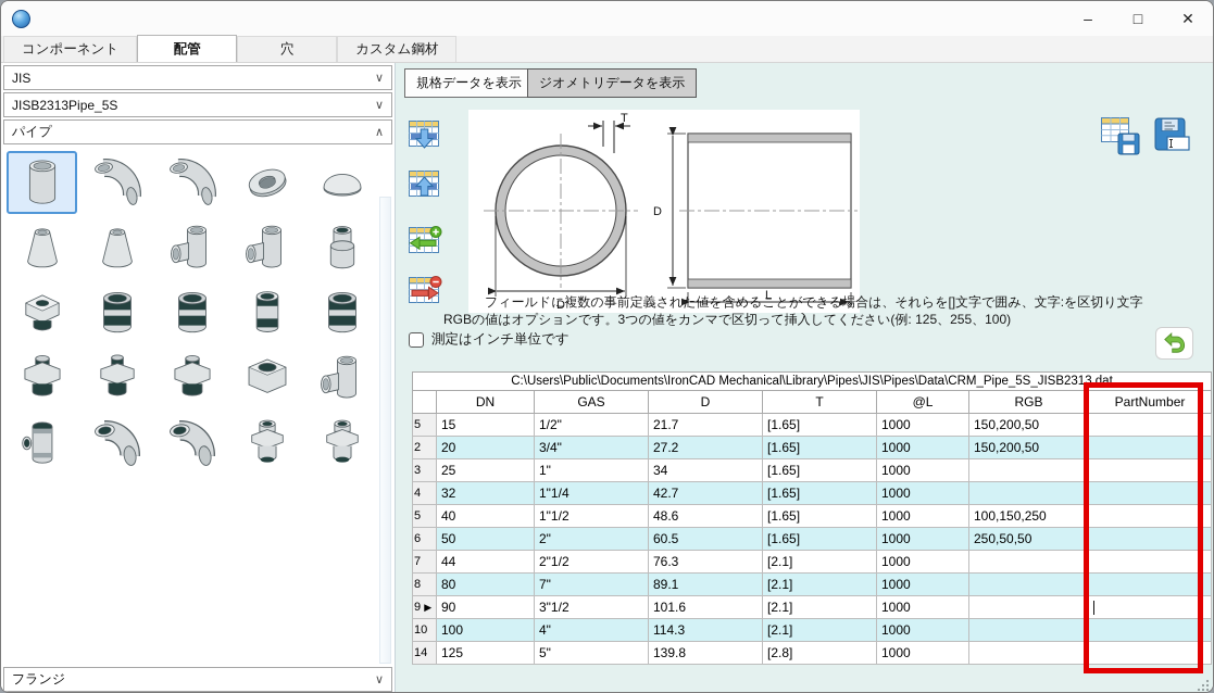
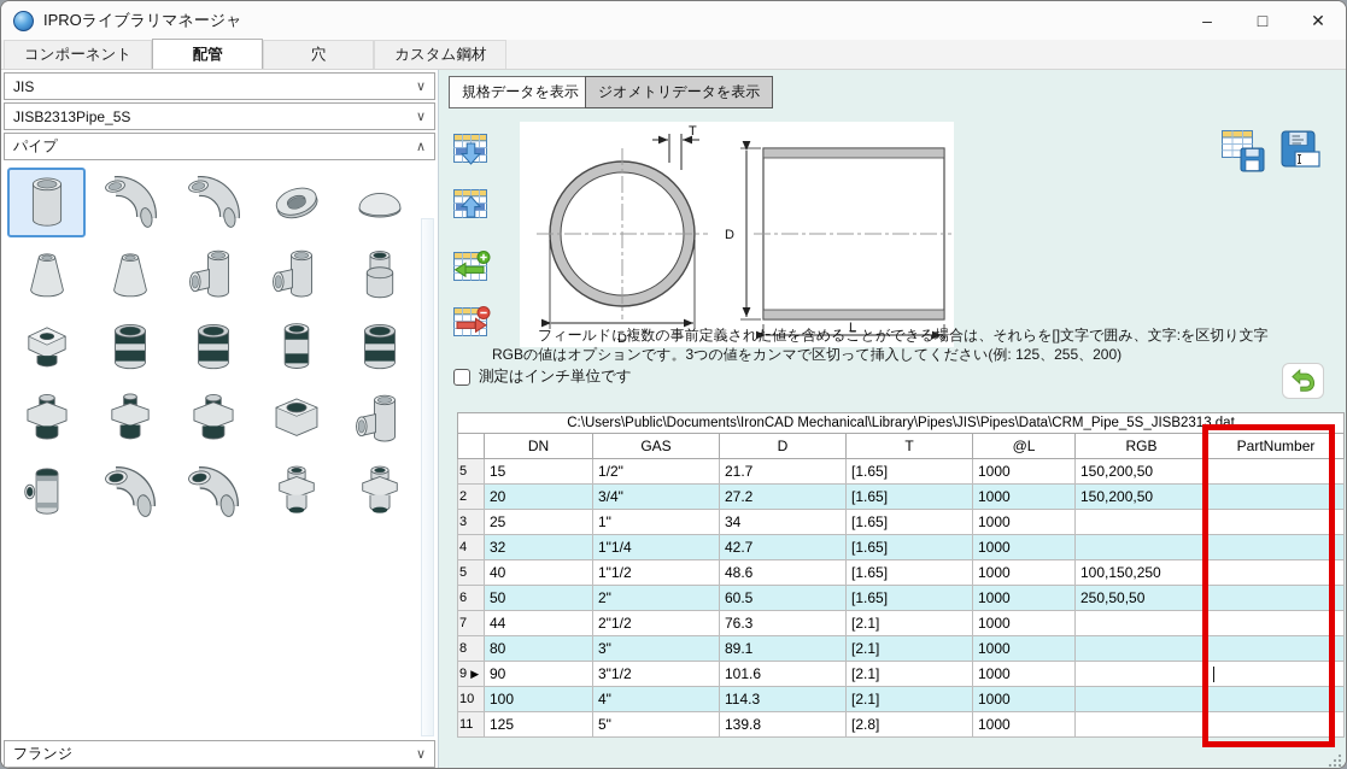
+ IPROライブラリマネージャ
  –
  □
  ✕
  コンポーネント
  配管
  穴
  カスタム鋼材
  JIS
  ∨
  JISB2313Pipe_5S
  ∨
  パイプ
  ∧
  フランジ
  ∨
  規格データを表示
  ジオメトリデータを表示
  T
  D
  D
  L
  フィールドに複数の事前定義された値を含めることができる場合は、それらを[]文字で囲み、文字:を区切り文字
- RGBの値はオプションです。3つの値をカンマで区切って挿入してください(例: 125、255、100)
+ RGBの値はオプションです。3つの値をカンマで区切って挿入してください(例: 125、255、200)
  測定はインチ単位です
  C:\Users\Public\Documents\IronCAD Mechanical\Library\Pipes\JIS\Pipes\Data\CRM_Pipe_5S_JISB2313.dat
  	DN	GAS	D	T	@L	RGB	PartNumber
  5	15	1/2"	21.7	[1.65]	1000	150,200,50
  2	20	3/4"	27.2	[1.65]	1000	150,200,50
  3	25	1"	34	[1.65]	1000
  4	32	1"1/4	42.7	[1.65]	1000
  5	40	1"1/2	48.6	[1.65]	1000	100,150,250
  6	50	2"	60.5	[1.65]	1000	250,50,50
  7	44	2"1/2	76.3	[2.1]	1000
- 8	80	7"	89.1	[2.1]	1000
+ 8	80	3"	89.1	[2.1]	1000
  9 ▶	90	3"1/2	101.6	[2.1]	1000
  10	100	4"	114.3	[2.1]	1000
- 14	125	5"	139.8	[2.8]	1000
+ 11	125	5"	139.8	[2.8]	1000
